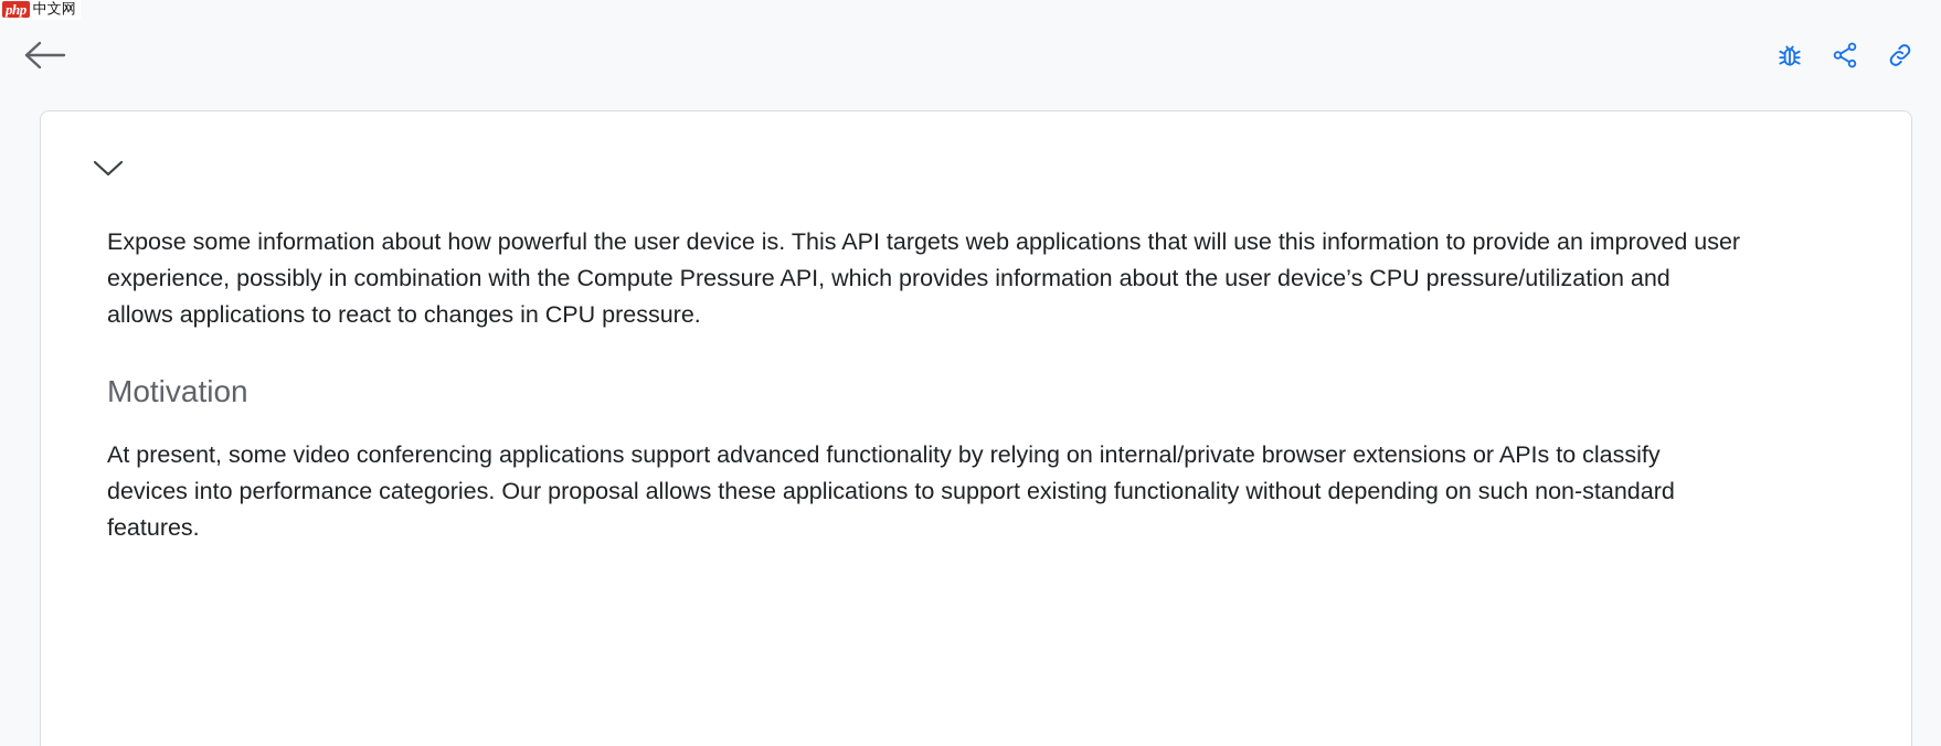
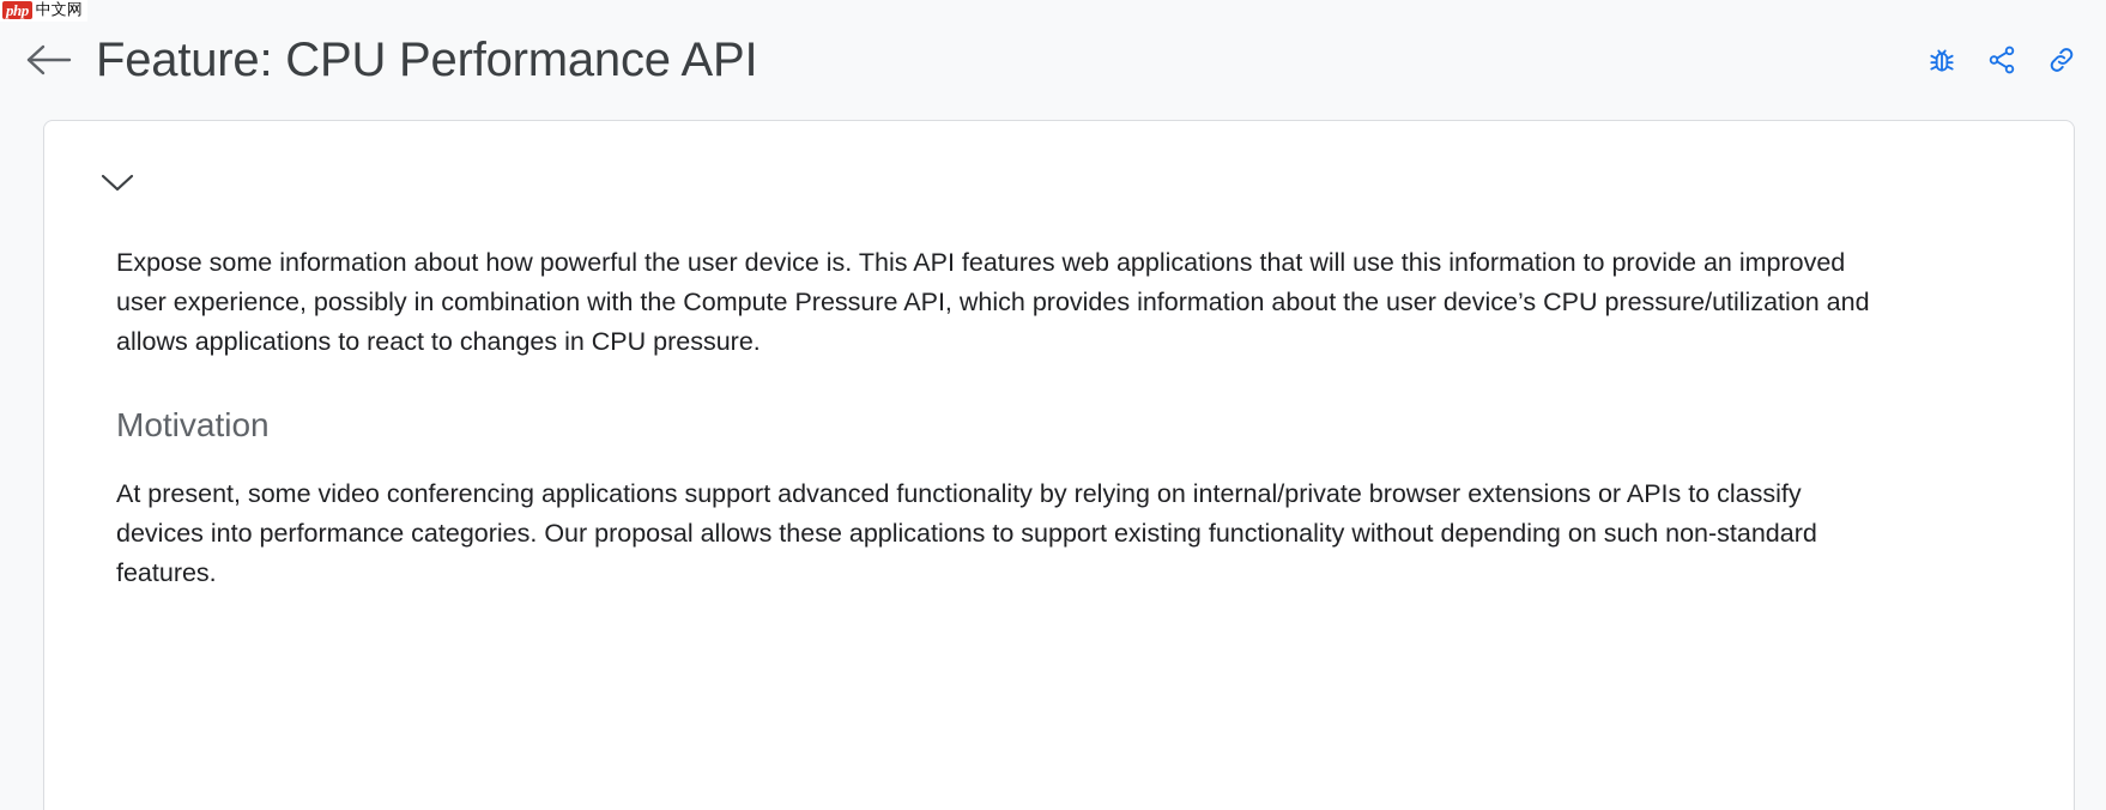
  php
  中文网
+ Feature: CPU Performance API
- Expose some information about how powerful the user device is. This API targets web applications that will use this information to provide an improved user experience, possibly in combination with the Compute Pressure API, which provides information about the user device’s CPU pressure/utilization and allows applications to react to changes in CPU pressure.
+ Expose some information about how powerful the user device is. This API features web applications that will use this information to provide an improved user experience, possibly in combination with the Compute Pressure API, which provides information about the user device’s CPU pressure/utilization and allows applications to react to changes in CPU pressure.
  Motivation
  At present, some video conferencing applications support advanced functionality by relying on internal/private browser extensions or APIs to classify devices into performance categories. Our proposal allows these applications to support existing functionality without depending on such non-standard features.
